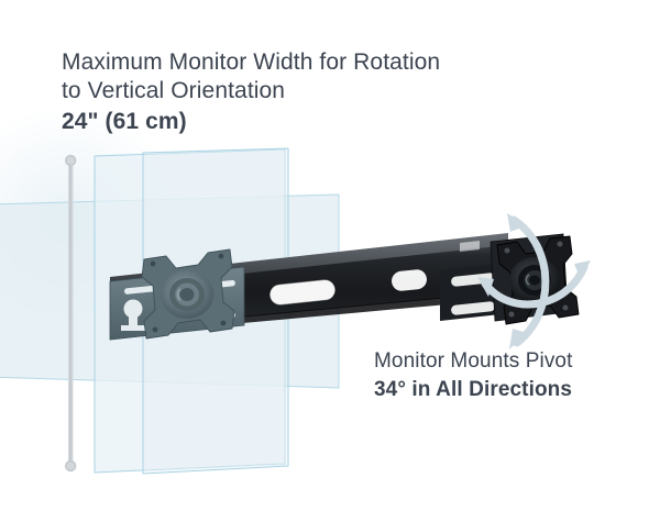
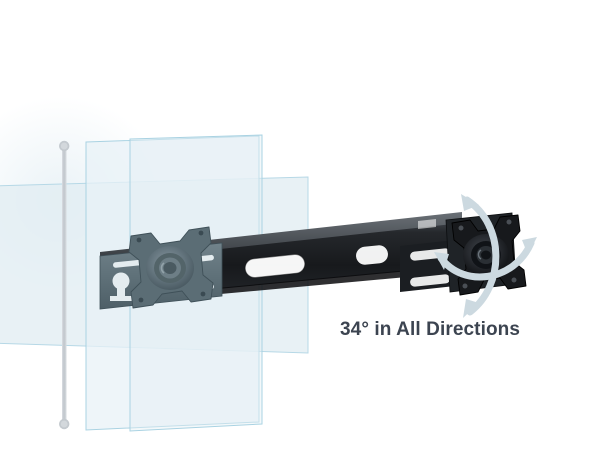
- Maximum Monitor Width for Rotation
- to Vertical Orientation
- 24" (61 cm)
- Monitor Mounts Pivot
  34° in All Directions
